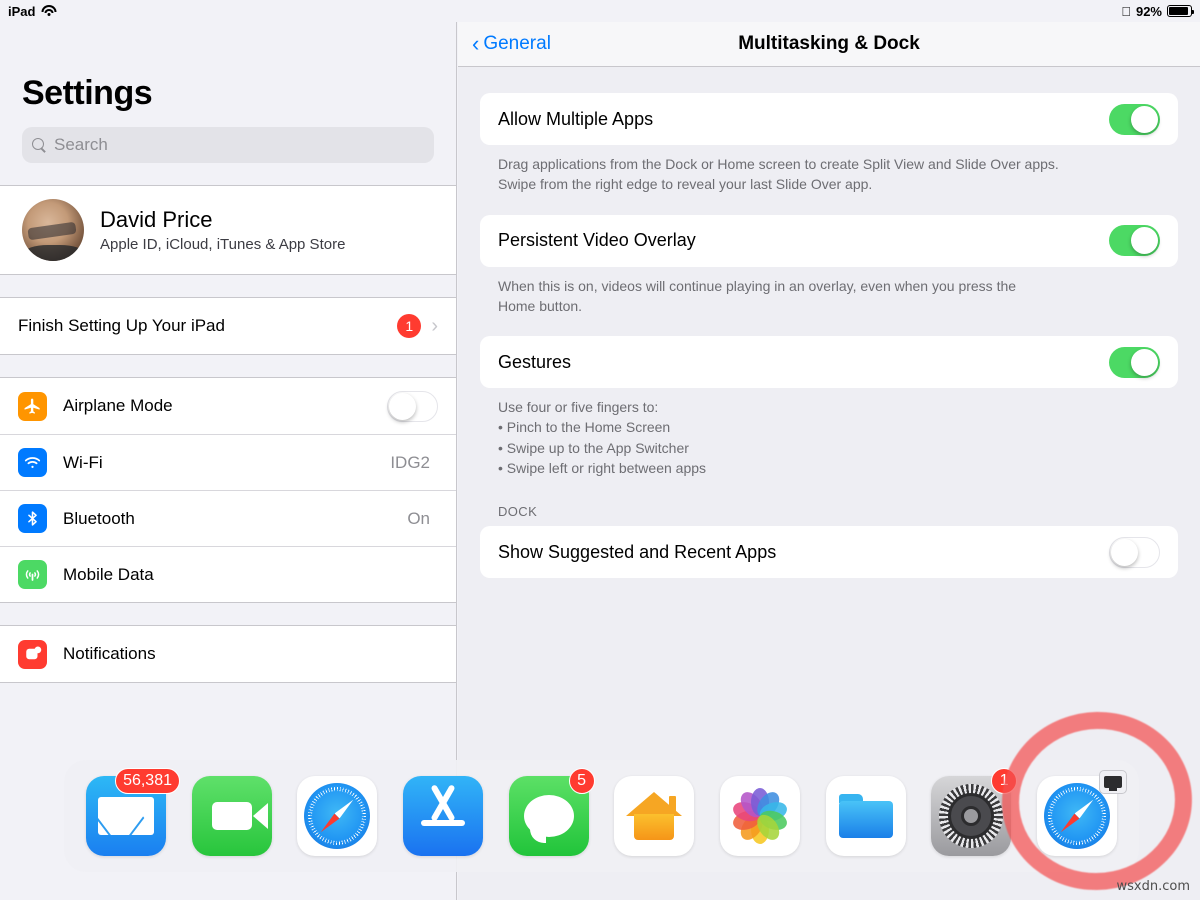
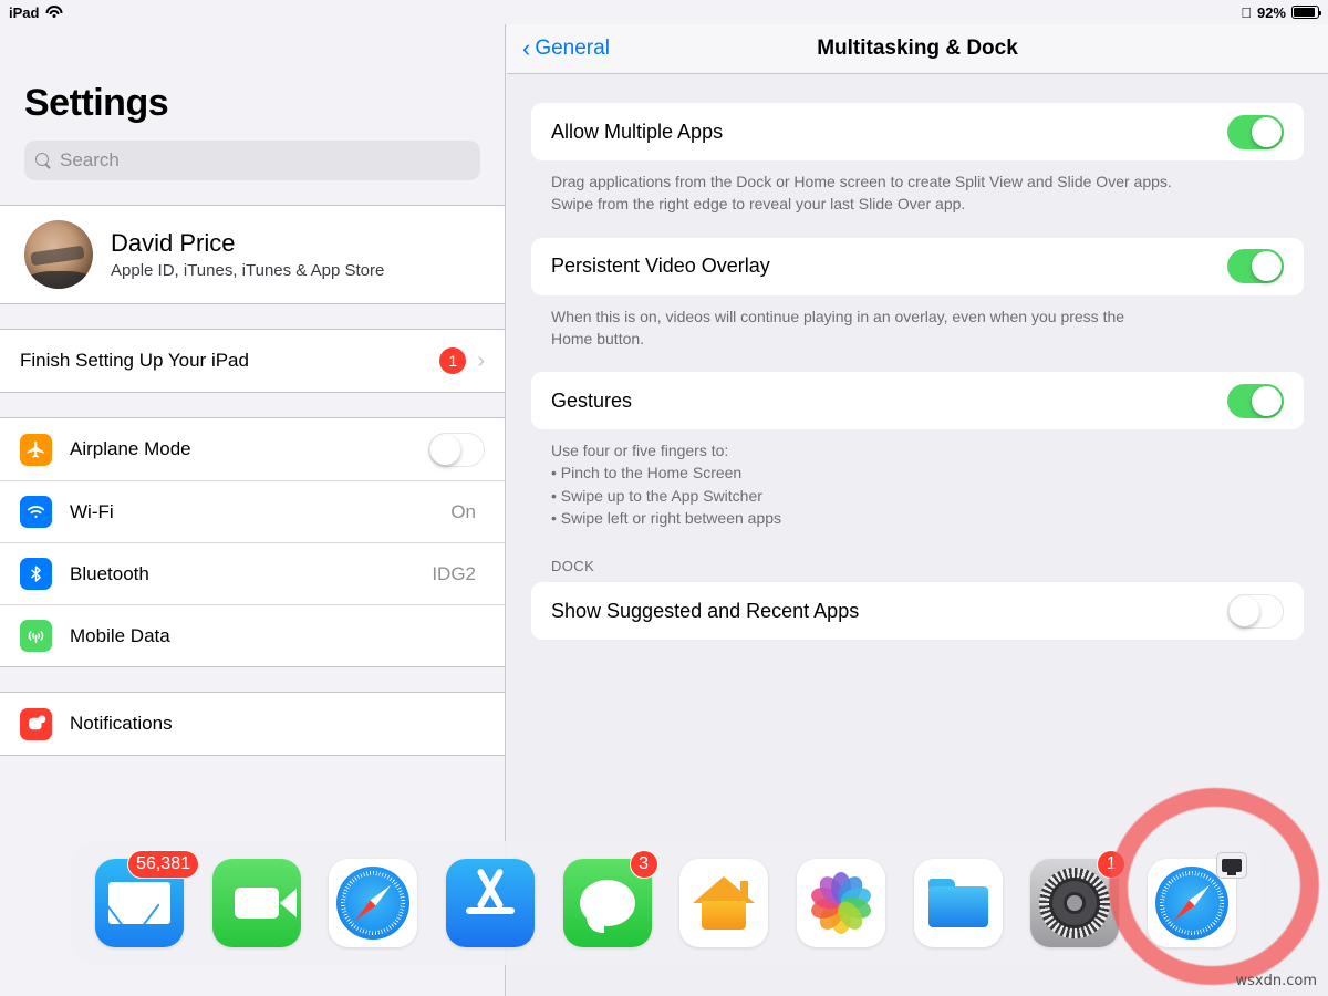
  iPad
  
  92%
  Settings
  Search
  David Price
- Apple ID, iCloud, iTunes & App Store
+ Apple ID, iTunes, iTunes & App Store
  Finish Setting Up Your iPad
  1
  ›
  Airplane Mode
  Wi-Fi
- IDG2
+ On
  Bluetooth
- On
+ IDG2
  Mobile Data
  Notifications
  ‹
  General
  Multitasking & Dock
  Allow Multiple Apps
  Drag applications from the Dock or Home screen to create Split View and Slide Over apps.
  Swipe from the right edge to reveal your last Slide Over app.
  Persistent Video Overlay
  When this is on, videos will continue playing in an overlay, even when you press the
  Home button.
  Gestures
  Use four or five fingers to:
  • Pinch to the Home Screen
  • Swipe up to the App Switcher
  • Swipe left or right between apps
  DOCK
  Show Suggested and Recent Apps
  56,381
- 5
+ 3
  1
  wsxdn.com
